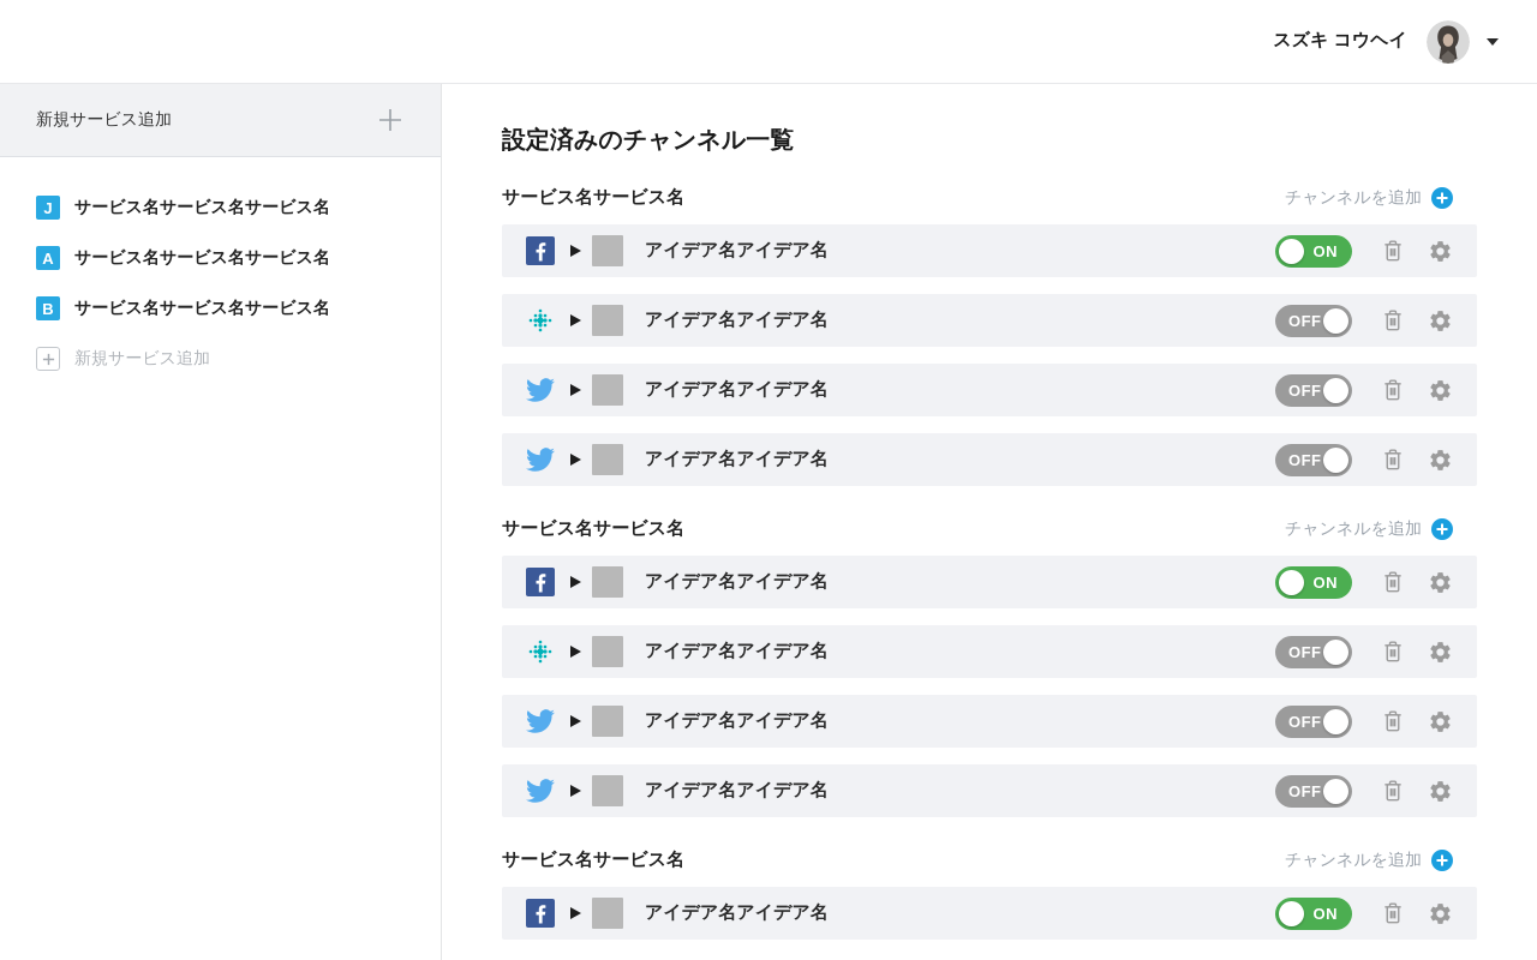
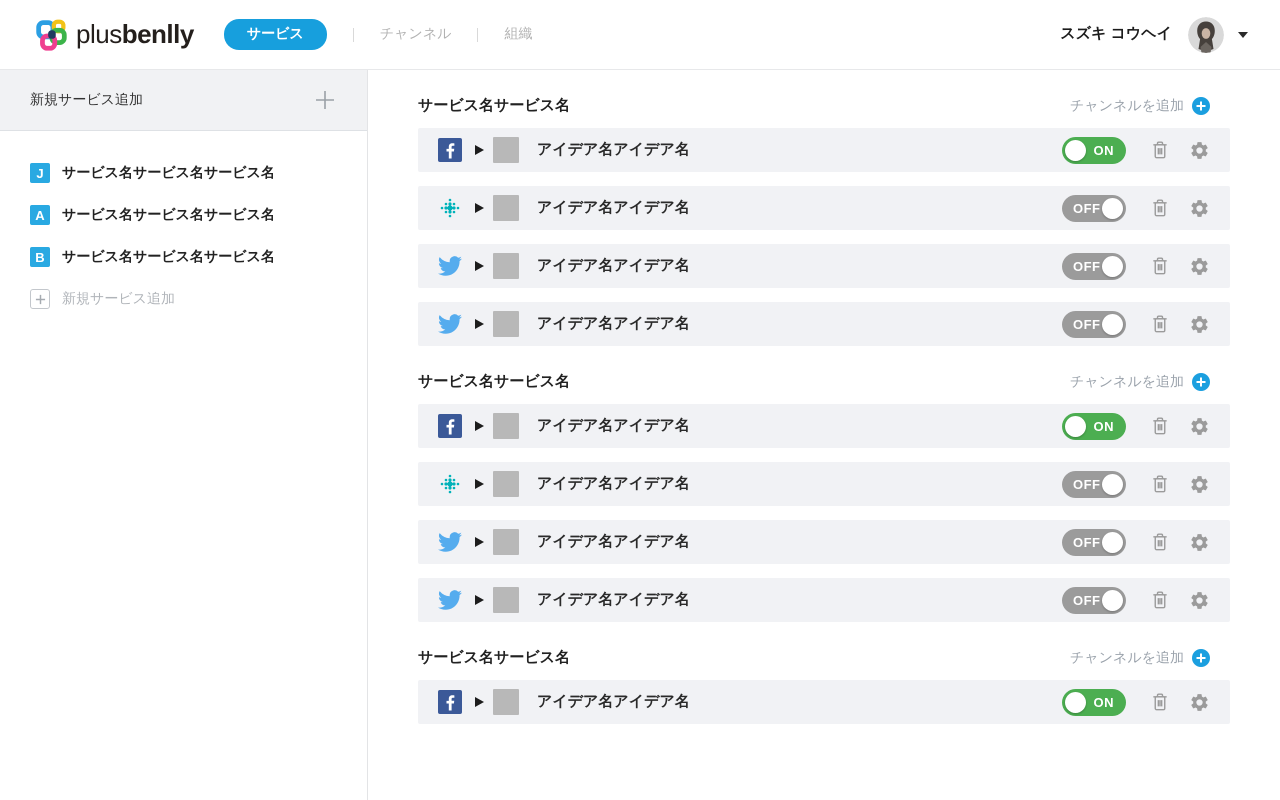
+ plusbenlly
+ サービス
+ チャンネル
+ 組織
  スズキ コウヘイ
  新規サービス追加
  J
  サービス名サービス名サービス名
  A
  サービス名サービス名サービス名
  B
  サービス名サービス名サービス名
  新規サービス追加
- 設定済みのチャンネル一覧
  サービス名サービス名
  チャンネルを追加
  アイデア名アイデア名
  ON
  アイデア名アイデア名
  OFF
  アイデア名アイデア名
  OFF
  アイデア名アイデア名
  OFF
  サービス名サービス名
  チャンネルを追加
  アイデア名アイデア名
  ON
  アイデア名アイデア名
  OFF
  アイデア名アイデア名
  OFF
  アイデア名アイデア名
  OFF
  サービス名サービス名
  チャンネルを追加
  アイデア名アイデア名
  ON
